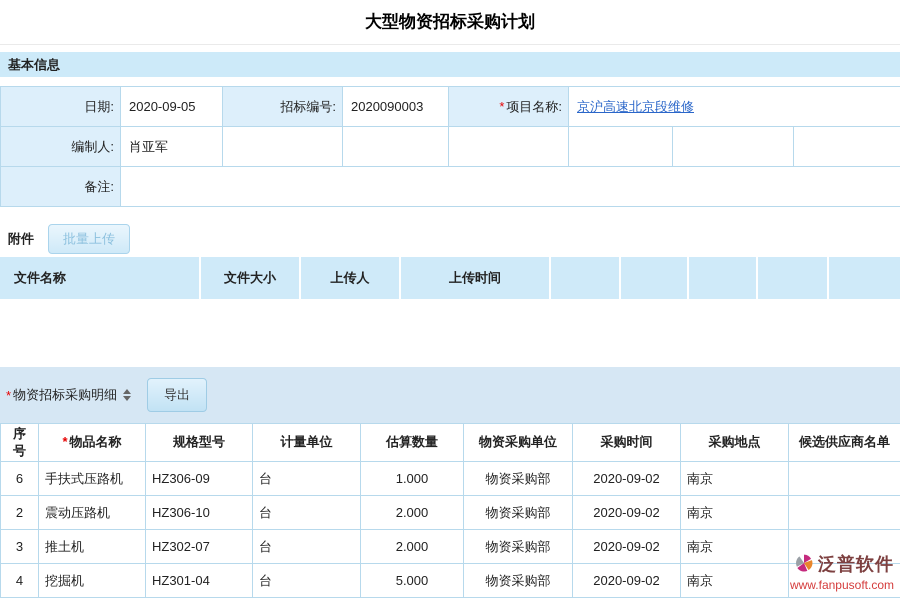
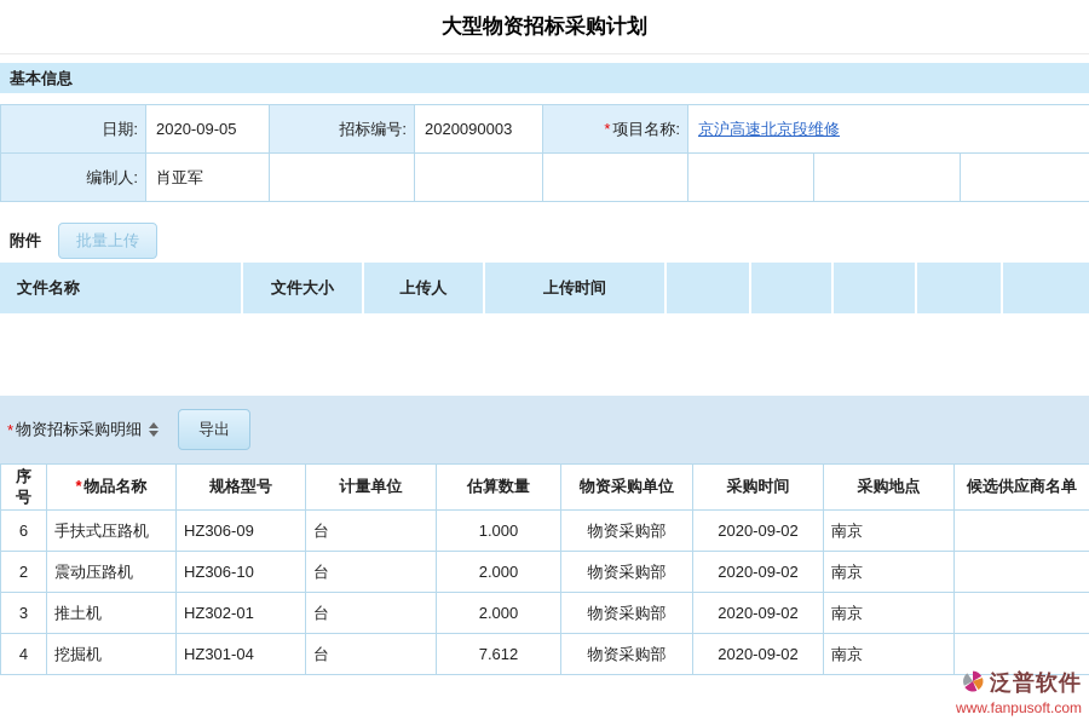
  大型物资招标采购计划
  基本信息
  日期:	2020-09-05	招标编号:	2020090003	* 项目名称:	京沪高速北京段维修
  编制人:	肖亚军
- 备注:
  附件
  批量上传
  文件名称	文件大小	上传人	上传时间
  *
  物资招标采购明细
  导出
  序号	* 物品名称	规格型号	计量单位	估算数量	物资采购单位	采购时间	采购地点	候选供应商名单
  6	手扶式压路机	HZ306-09	台	1.000	物资采购部	2020-09-02	南京
  2	震动压路机	HZ306-10	台	2.000	物资采购部	2020-09-02	南京
- 3	推土机	HZ302-07	台	2.000	物资采购部	2020-09-02	南京
+ 3	推土机	HZ302-01	台	2.000	物资采购部	2020-09-02	南京
- 4	挖掘机	HZ301-04	台	5.000	物资采购部	2020-09-02	南京
+ 4	挖掘机	HZ301-04	台	7.612	物资采购部	2020-09-02	南京
  泛普软件
  www.fanpusoft.com
